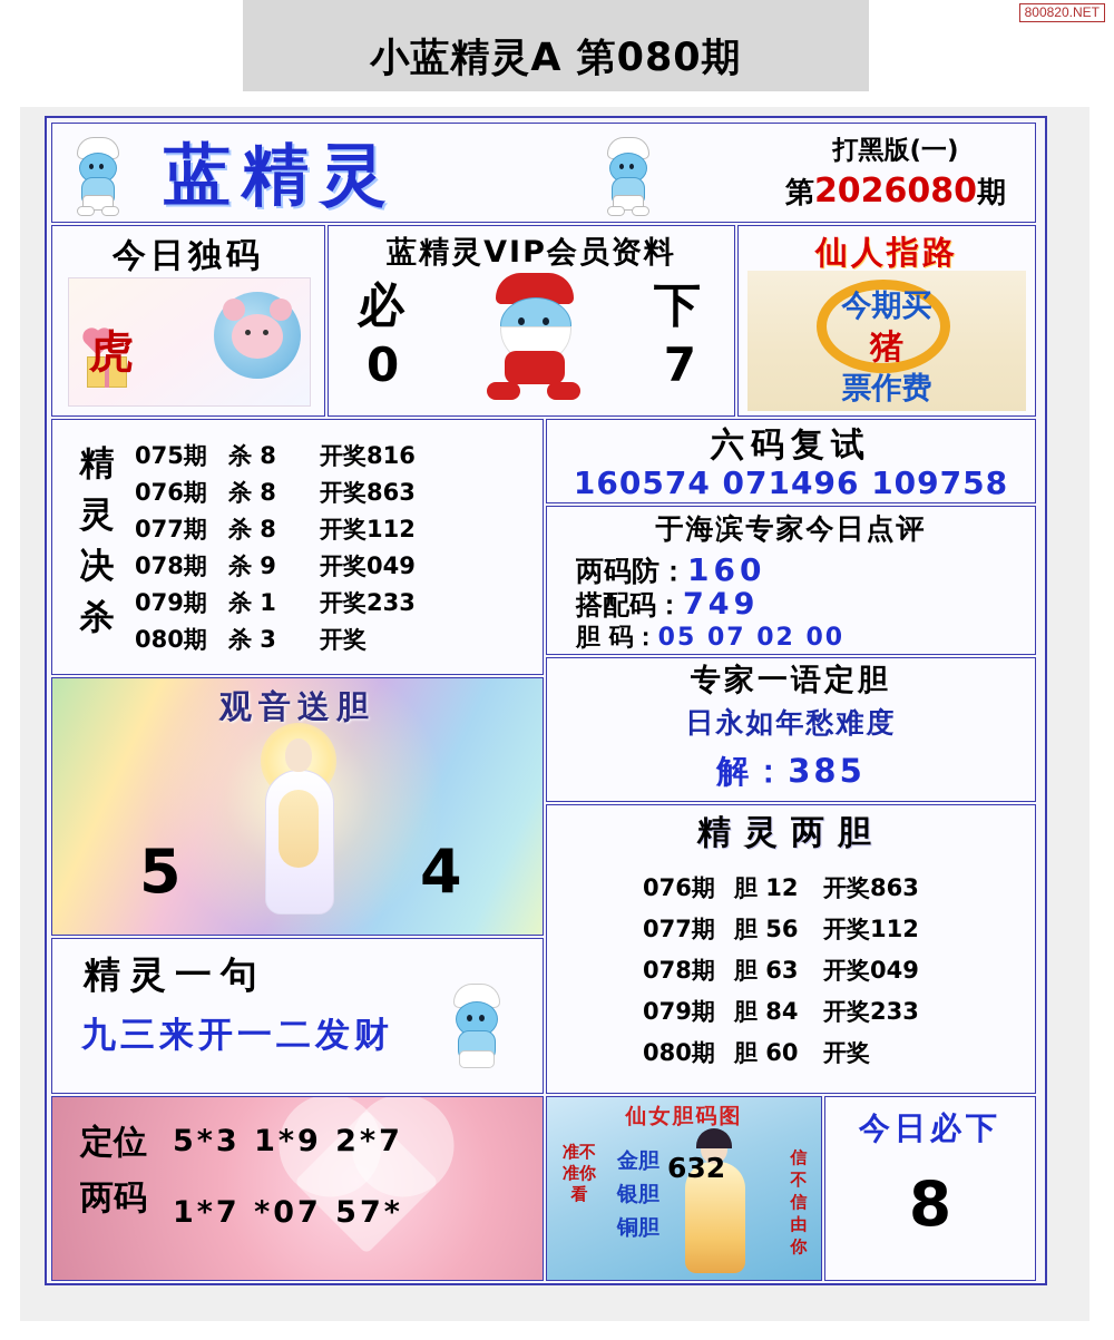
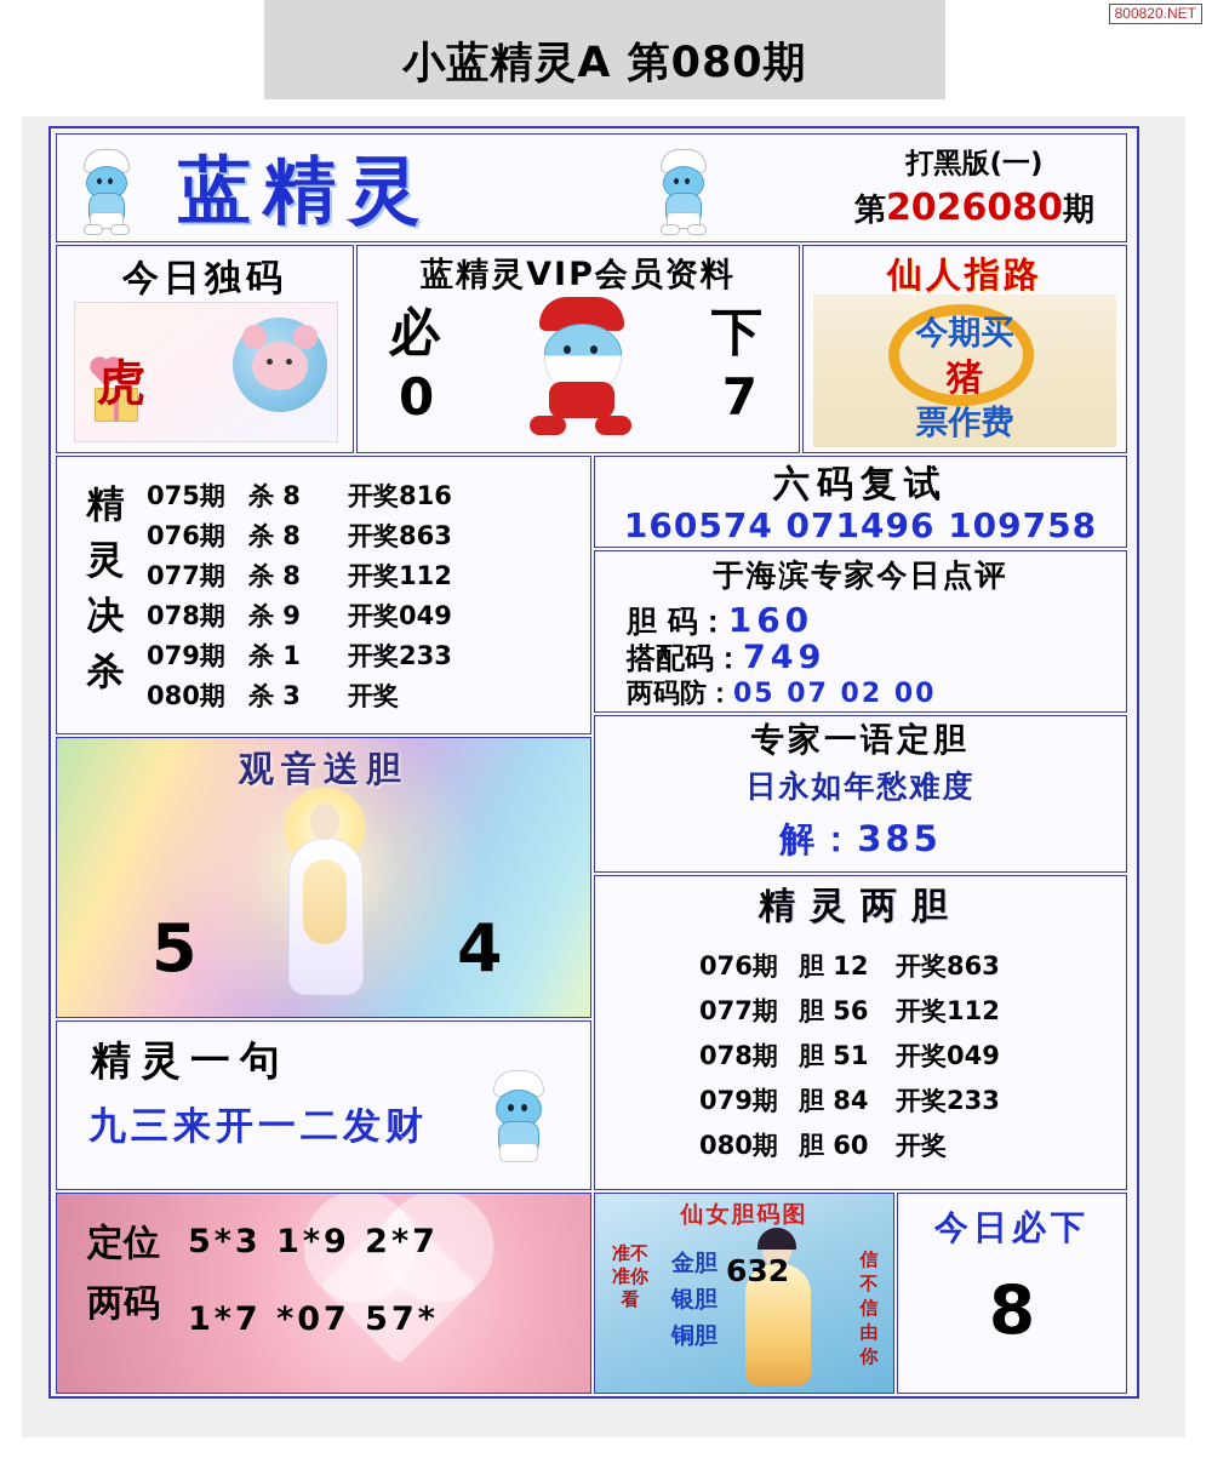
  800820.NET
  小蓝精灵A 第080期
  蓝精灵
  打黑版(一)
  第2026080期
  今日独码
  虎
  蓝精灵VIP会员资料
  必
  0
  下
  7
  仙人指路
  今期买
  猪
  票作费
  精灵决杀
  075期 杀 8 开奖816
  076期 杀 8 开奖863
  077期 杀 8 开奖112
  078期 杀 9 开奖049
  079期 杀 1 开奖233
  080期 杀 3 开奖
  观音送胆
  5
  4
  精灵一句
  九三来开一二发财
  六码复试
  160574 071496 109758
  于海滨专家今日点评
- 两码防：160
+ 胆 码：160
  搭配码：749
- 胆 码：05 07 02 00
+ 两码防：05 07 02 00
  专家一语定胆
  日永如年愁难度
  解：385
  精灵两胆
  076期 胆 12 开奖863
  077期 胆 56 开奖112
- 078期 胆 63 开奖049
+ 078期 胆 51 开奖049
  079期 胆 84 开奖233
  080期 胆 60 开奖
  定位两码
  5*3 1*9 2*7
  1*7 *07 57*
  仙女胆码图
  准不准你看
  金胆银胆铜胆
  632
  信不信由你
  今日必下
  8
